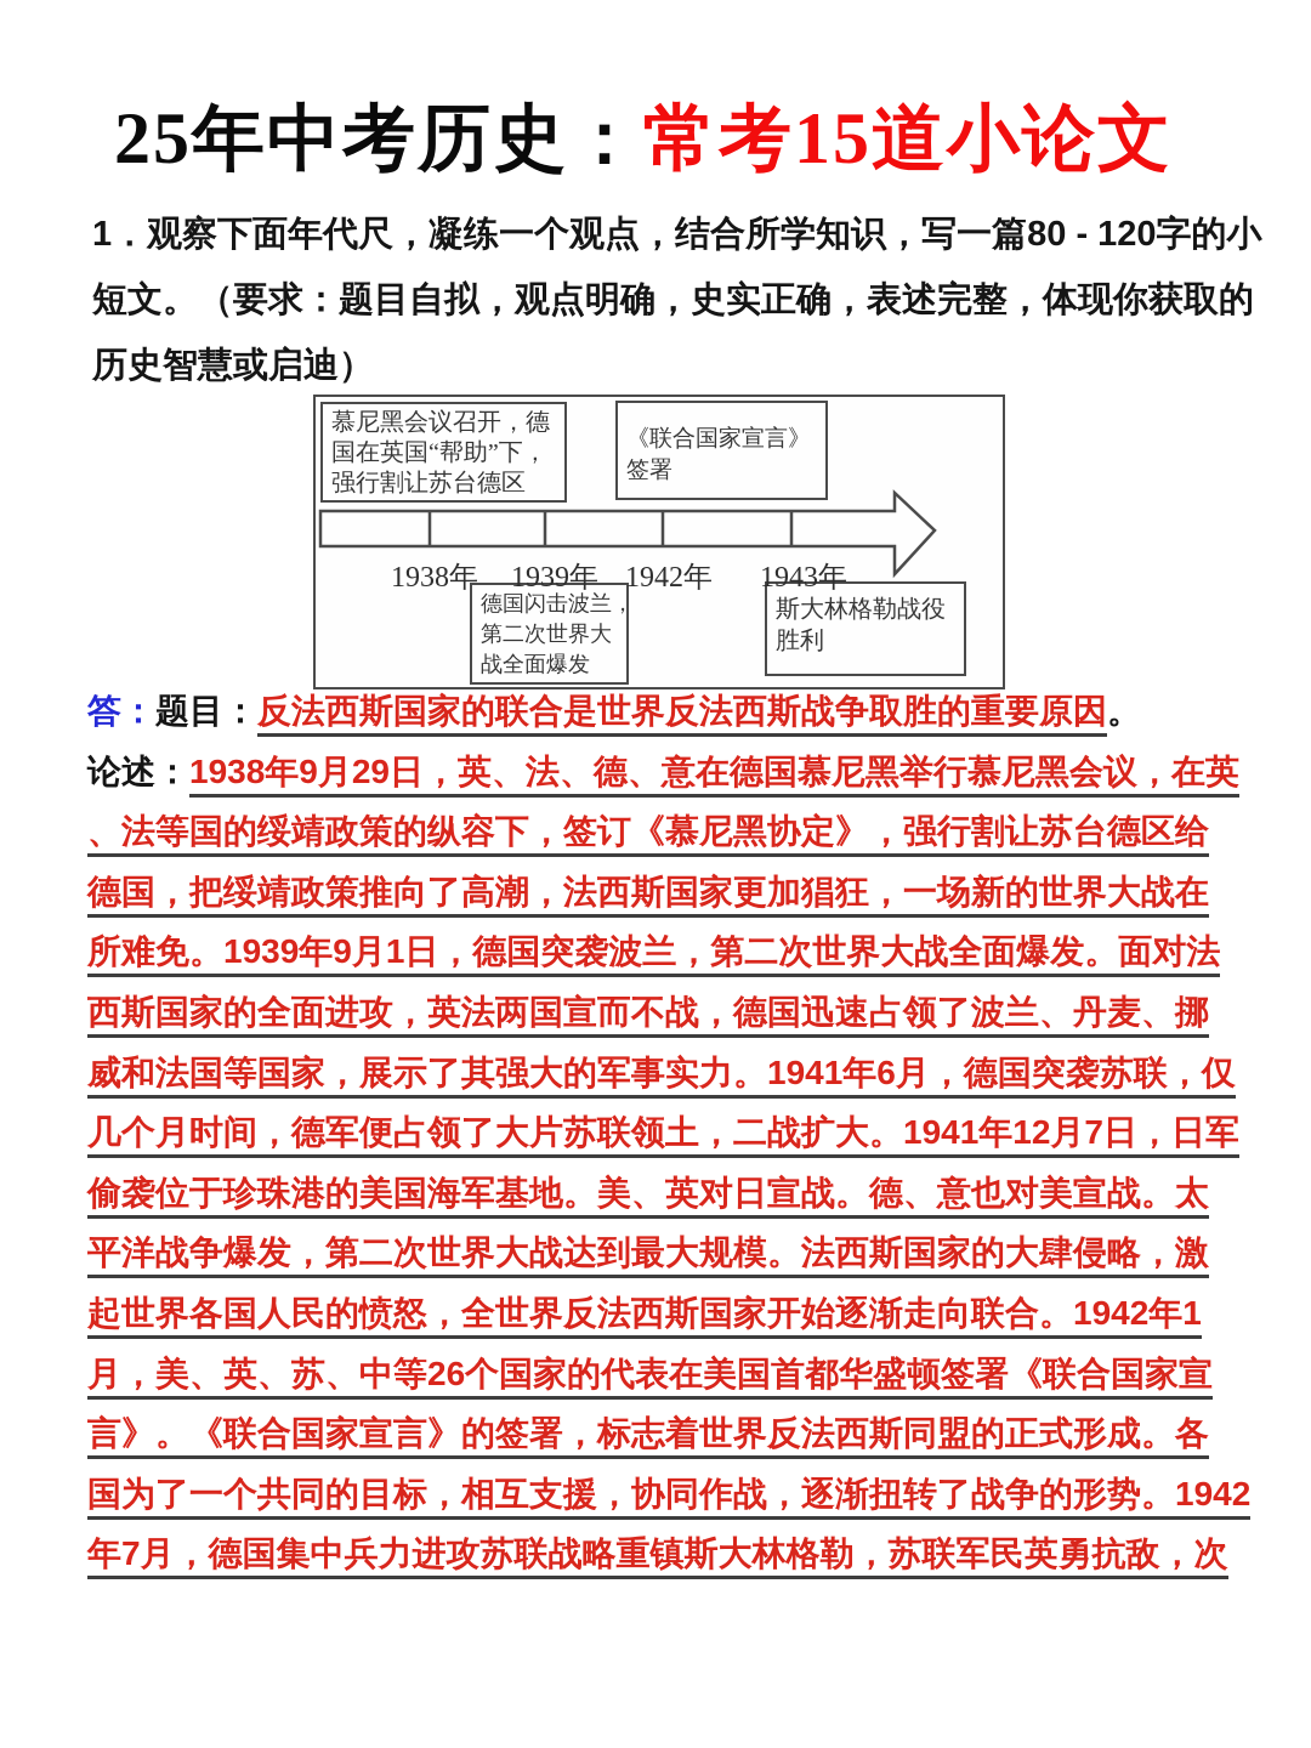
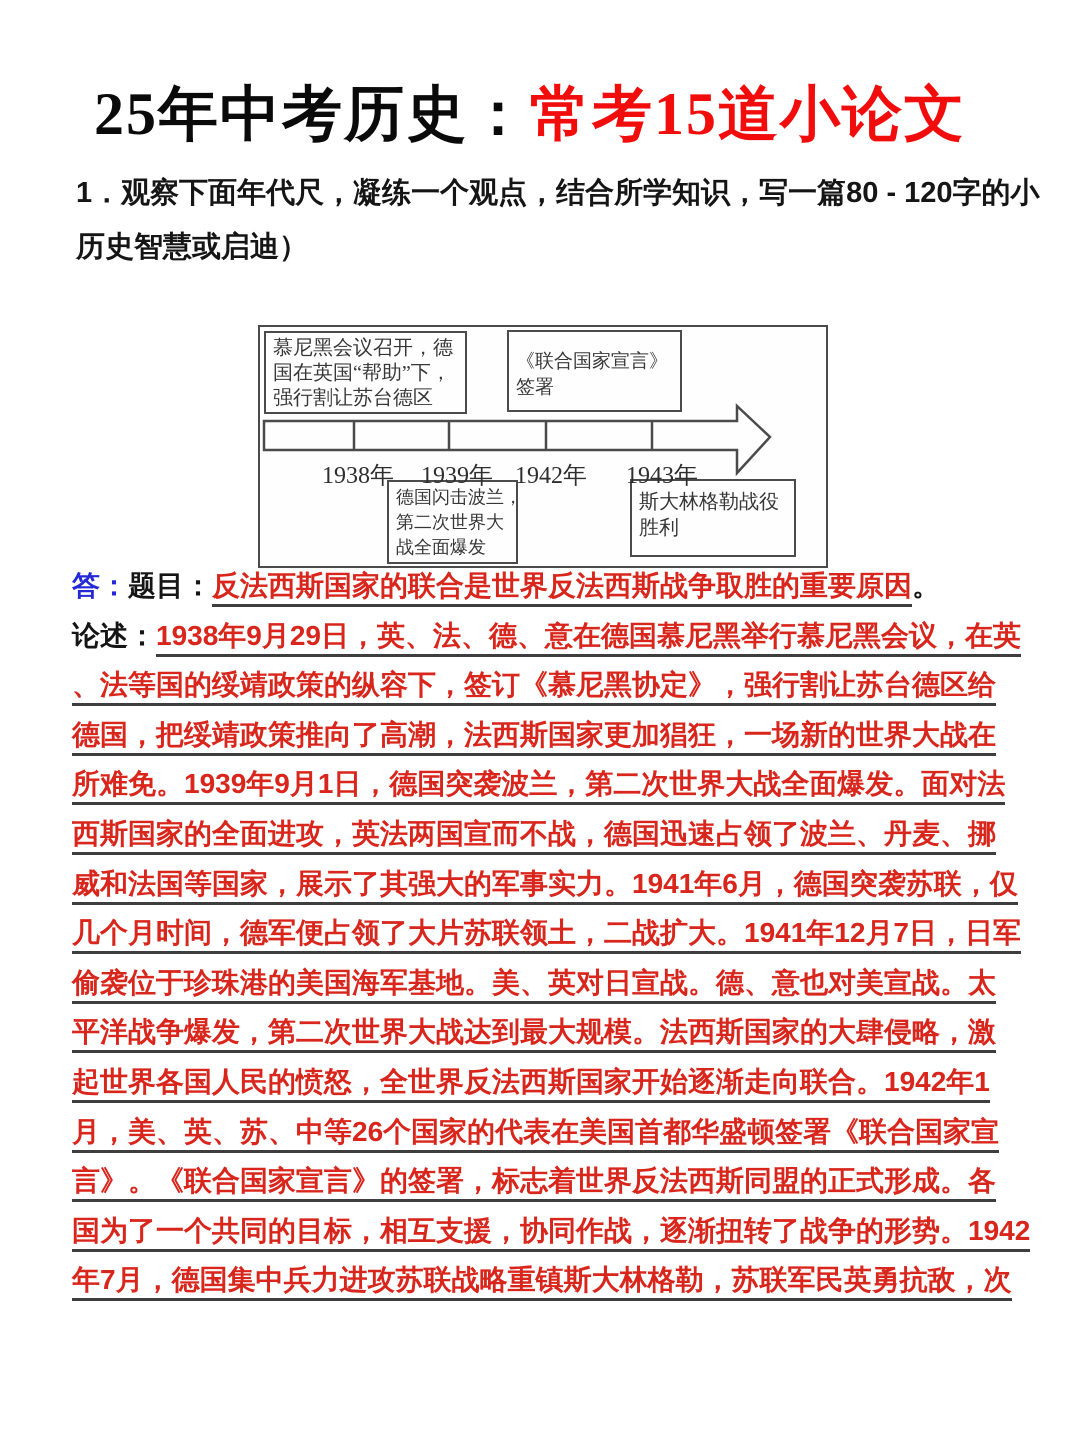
  25年中考历史：常考15道小论文
  1．观察下面年代尺，凝练一个观点，结合所学知识，写一篇80 - 120字的小
- 短文。（要求：题目自拟，观点明确，史实正确，表述完整，体现你获取的
  历史智慧或启迪）
  慕尼黑会议召开，德
  国在英国“帮助”下，
  强行割让苏台德区
  《联合国家宣言》
  签署
  德国闪击波兰，
  第二次世界大
  战全面爆发
  斯大林格勒战役
  胜利
  1938年
  1939年
  1942年
  1943年
  答：题目：反法西斯国家的联合是世界反法西斯战争取胜的重要原因。
  论述：1938年9月29日，英、法、德、意在德国慕尼黑举行慕尼黑会议，在英
  、法等国的绥靖政策的纵容下，签订《慕尼黑协定》，强行割让苏台德区给
  德国，把绥靖政策推向了高潮，法西斯国家更加猖狂，一场新的世界大战在
  所难免。1939年9月1日，德国突袭波兰，第二次世界大战全面爆发。面对法
  西斯国家的全面进攻，英法两国宣而不战，德国迅速占领了波兰、丹麦、挪
  威和法国等国家，展示了其强大的军事实力。1941年6月，德国突袭苏联，仅
  几个月时间，德军便占领了大片苏联领土，二战扩大。1941年12月7日，日军
  偷袭位于珍珠港的美国海军基地。美、英对日宣战。德、意也对美宣战。太
  平洋战争爆发，第二次世界大战达到最大规模。法西斯国家的大肆侵略，激
  起世界各国人民的愤怒，全世界反法西斯国家开始逐渐走向联合。1942年1
  月，美、英、苏、中等26个国家的代表在美国首都华盛顿签署《联合国家宣
  言》。《联合国家宣言》的签署，标志着世界反法西斯同盟的正式形成。各
  国为了一个共同的目标，相互支援，协同作战，逐渐扭转了战争的形势。1942
  年7月，德国集中兵力进攻苏联战略重镇斯大林格勒，苏联军民英勇抗敌，次
